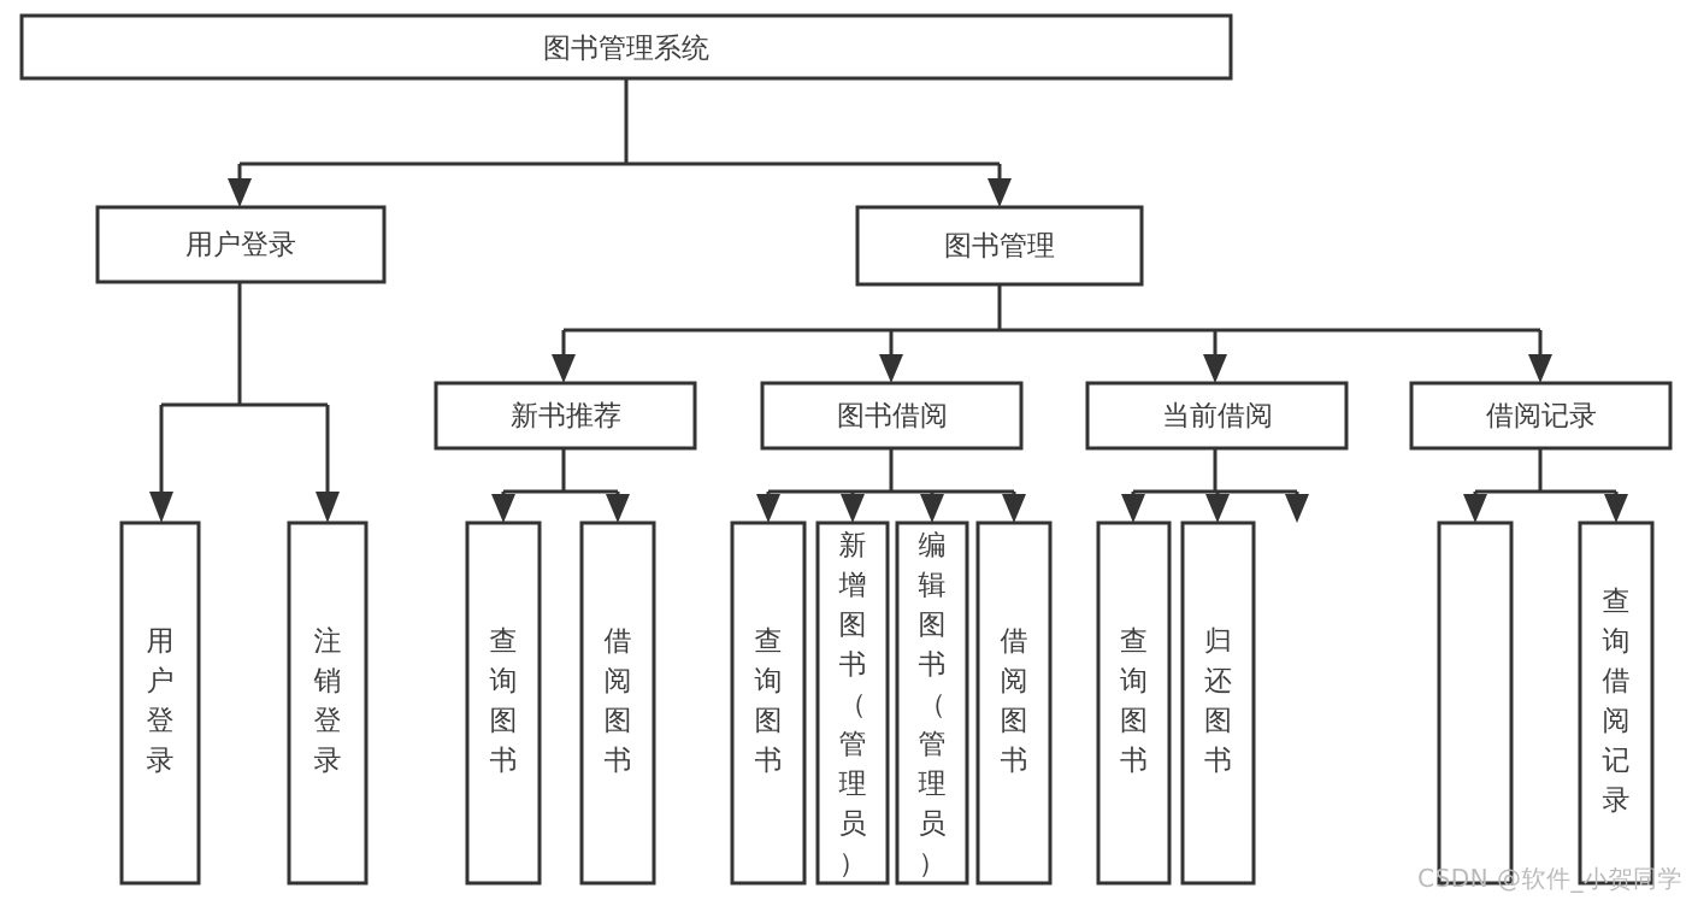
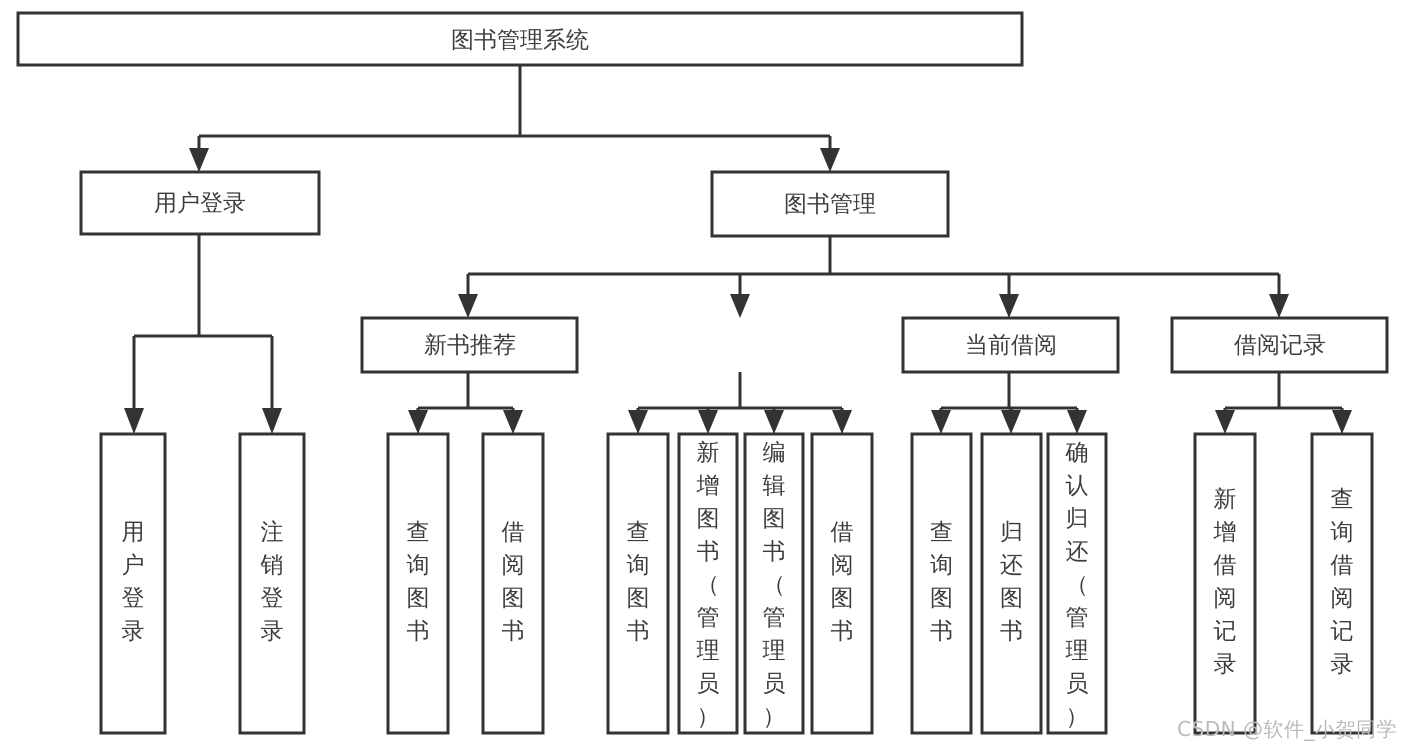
  图书管理系统
  用户登录
  图书管理
  新书推荐
- 图书借阅
  当前借阅
  借阅记录
  用户登录
  注销登录
  查询图书
  借阅图书
  查询图书
  新增图书（管理员）
  编辑图书（管理员）
  借阅图书
  查询图书
  归还图书
+ 确认归还（管理员）
+ 新增借阅记录
  查询借阅记录
  CSDN @软件_小贺同学
